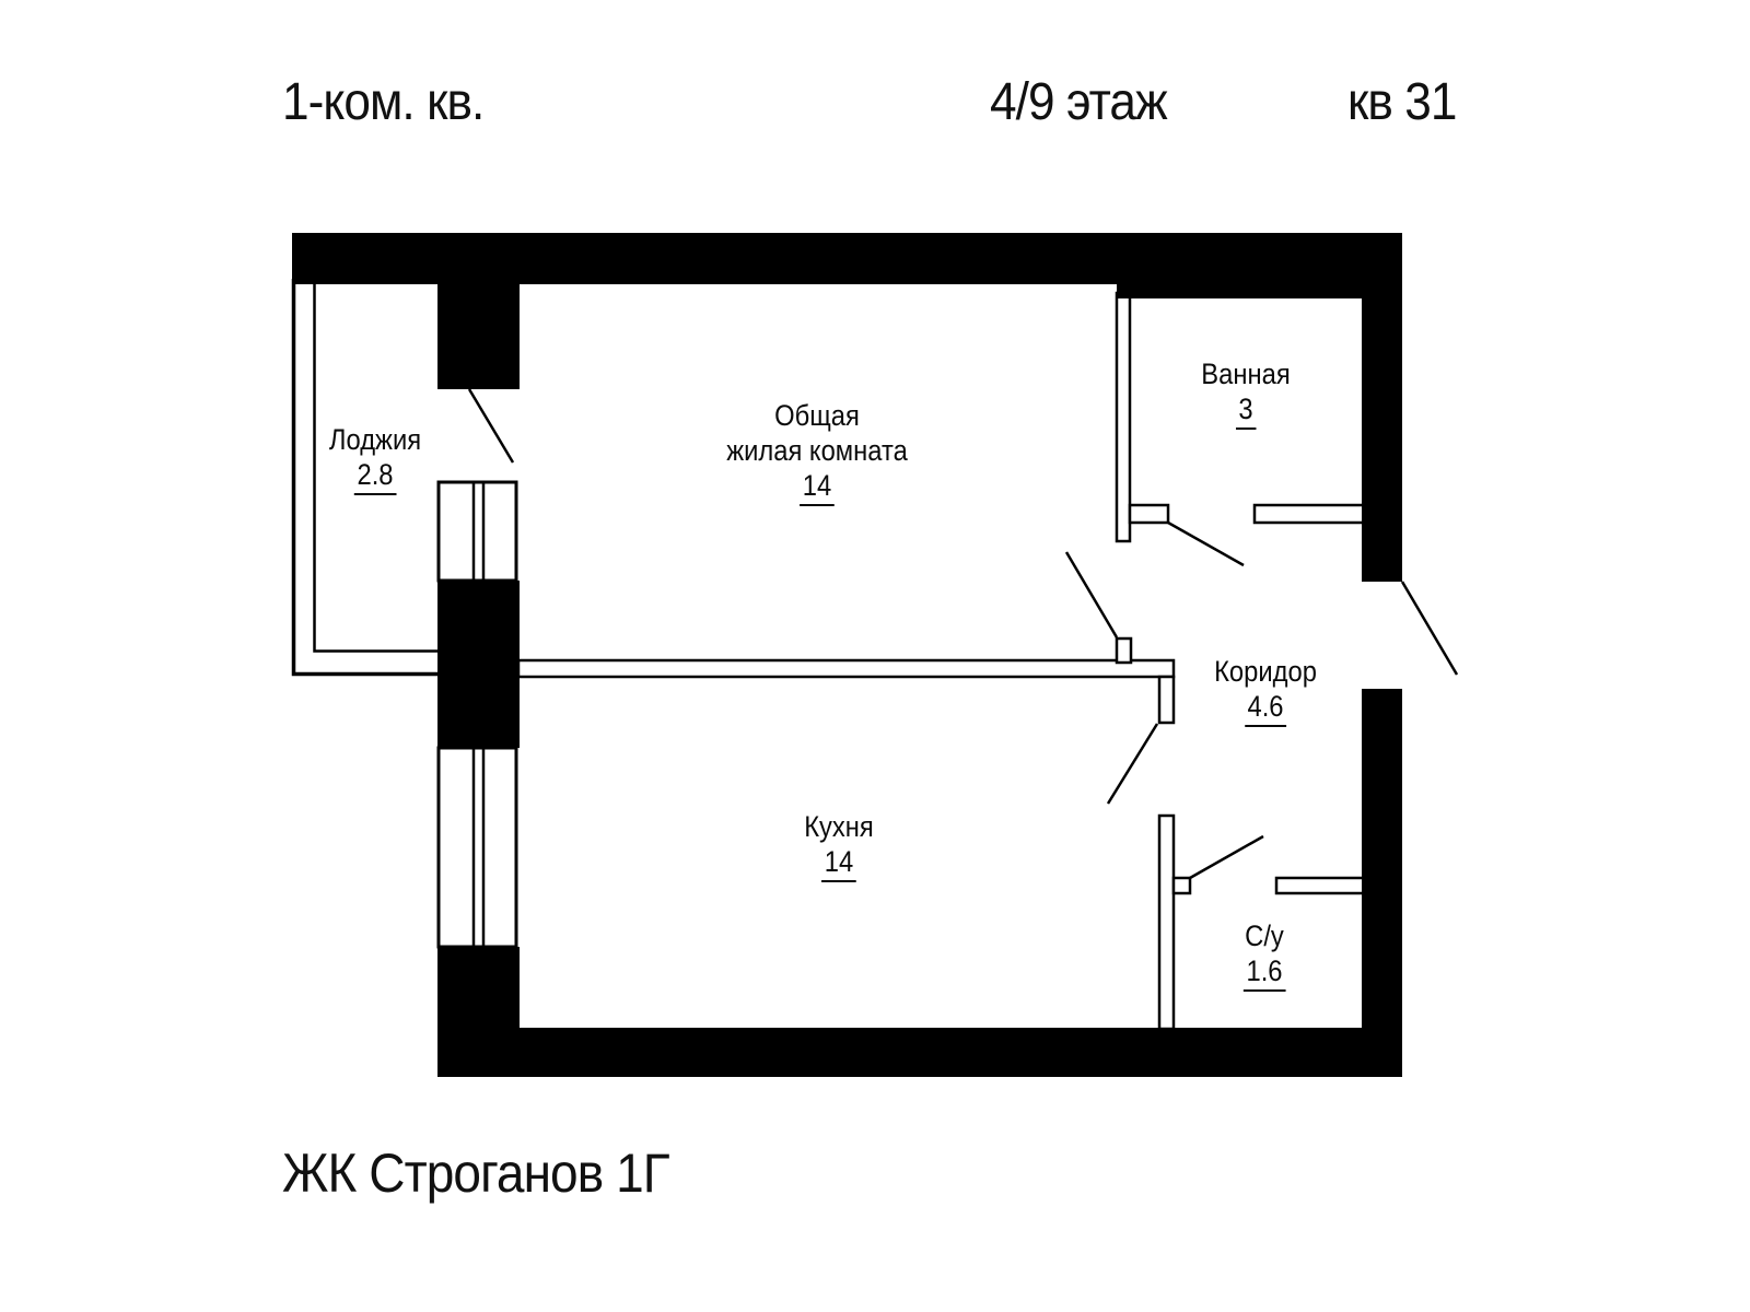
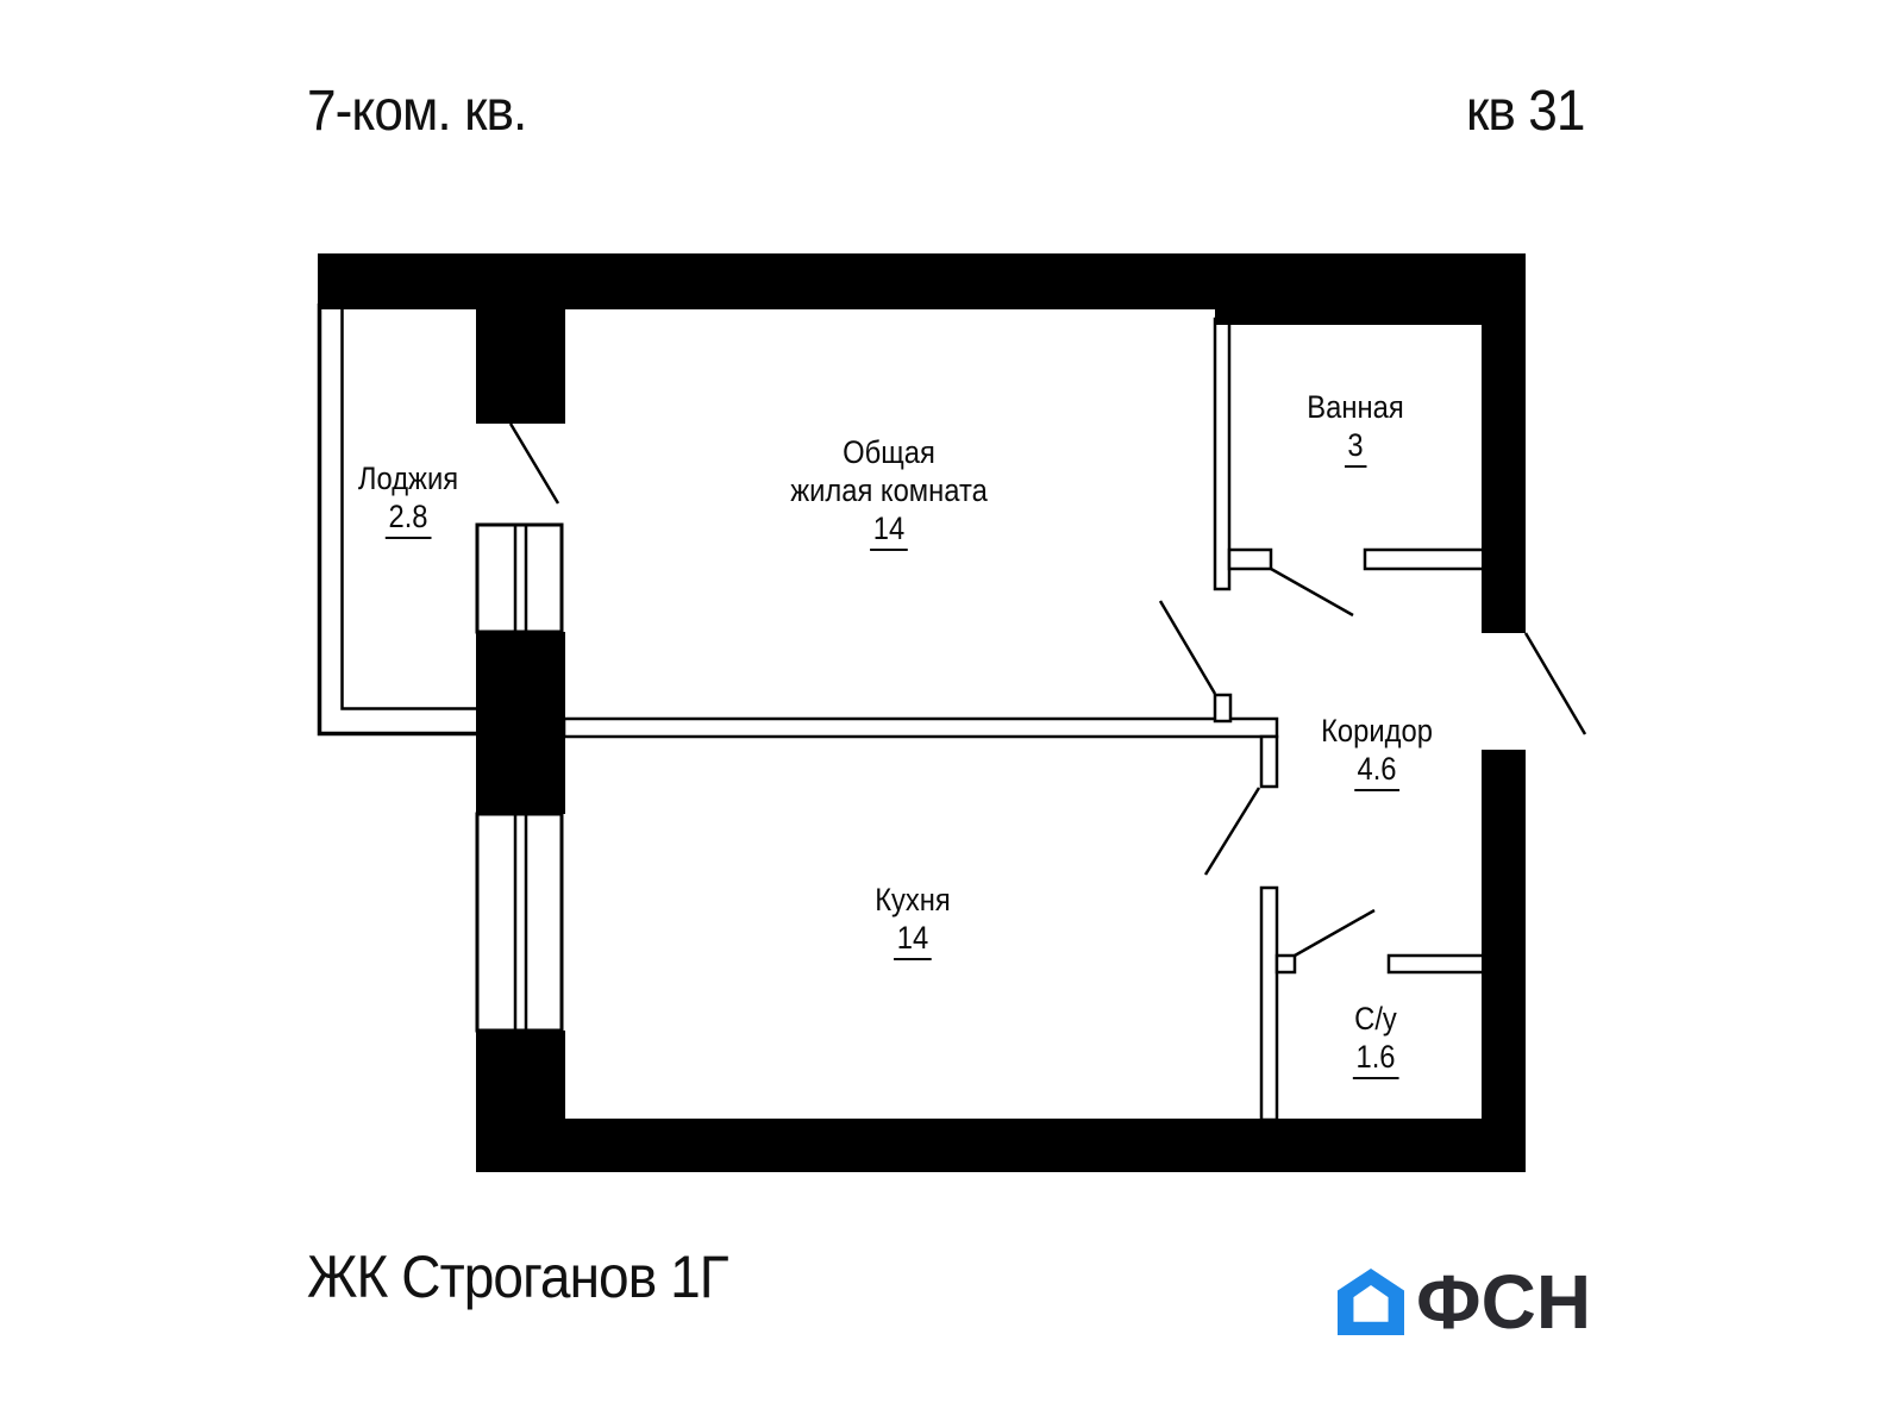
- 1-ком. кв.
+ 7-ком. кв.
- 4/9 этаж
  кв 31
  Лоджия
  2.8
  Общая
  жилая комната
  14
  Ванная
  3
  Коридор
  4.6
  Кухня
  14
  С/у
  1.6
  ЖК Строганов 1Г
+ ФСН
